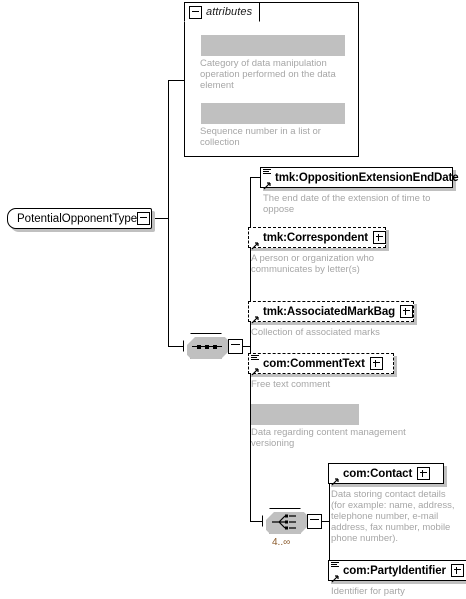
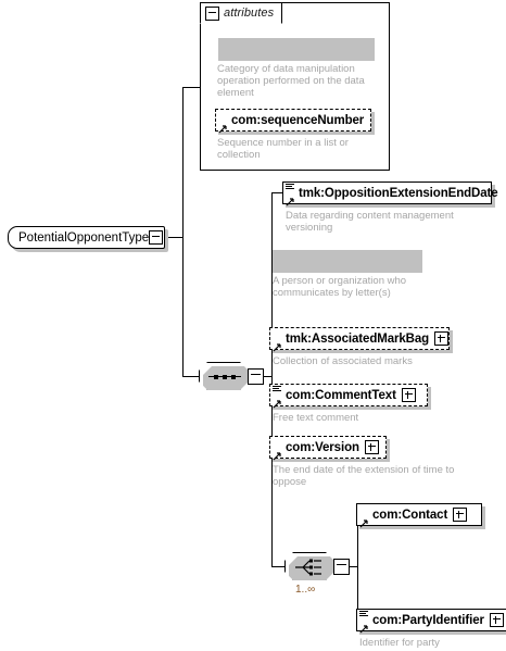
  attributes
  Category of data manipulation operation performed on the data element
+ com:sequenceNumber
  Sequence number in a list or collection
  PotentialOpponentType
  tmk:OppositionExtensionEndDate
- The end date of the extension of time to oppose
+ Data regarding content management versioning
- tmk:Correspondent
  A person or organization who communicates by letter(s)
  tmk:AssociatedMarkBag
  Collection of associated marks
  com:CommentText
  Free text comment
+ com:Version
- Data regarding content management versioning
+ The end date of the extension of time to oppose
- 4..∞
+ 1..∞
  com:Contact
- Data storing contact details (for example: name, address, telephone number, e-mail address, fax number, mobile phone number).
  com:PartyIdentifier
  Identifier for party
